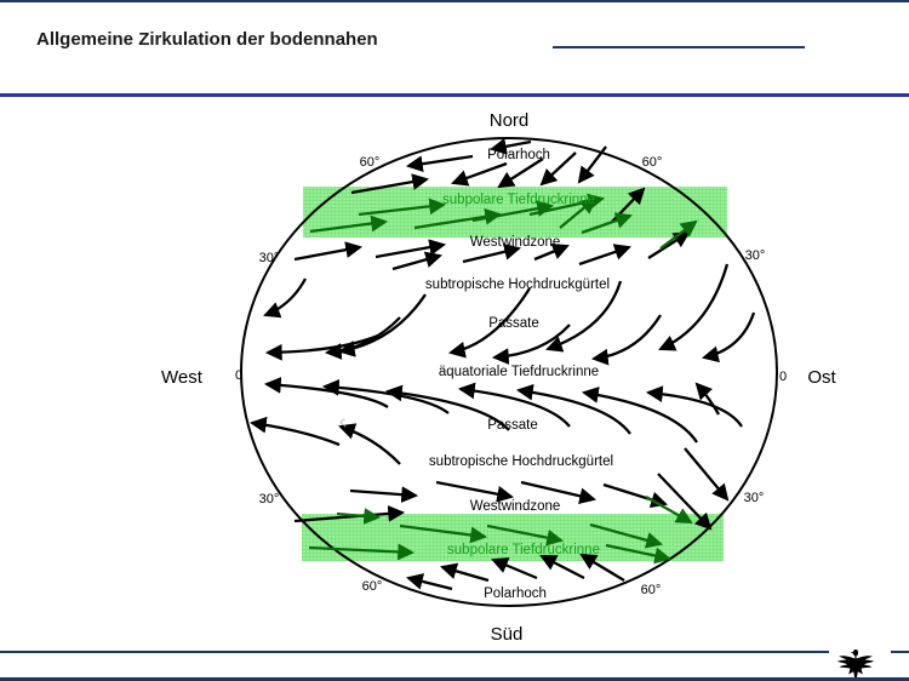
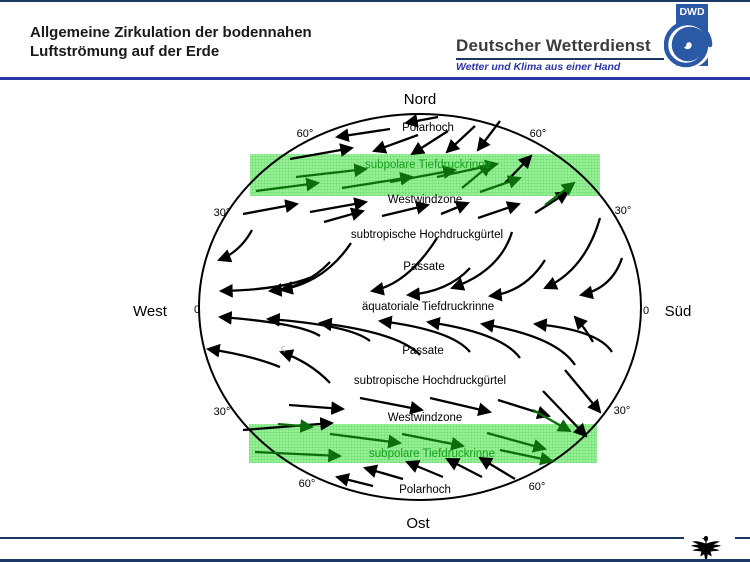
  Allgemeine Zirkulation der bodennahen
+ Luftströmung auf der Erde
+ Deutscher Wetterdienst
+ Wetter und Klima aus einer Hand
+ DWD
  Polarhoch
  subpolare Tiefdruckrinne
  Westwindzone
  subtropische Hochdruckgürtel
  Passate
  äquatoriale Tiefdruckrinne
  Passate
  subtropische Hochdruckgürtel
  Westwindzone
  subpolare Tiefdruckrinne
  Polarhoch
  60°
  60°
  30°
  30°
  0
  0
  30°
  30°
  60°
  60°
  Nord
- Süd
+ Ost
  West
- Ost
+ Süd
  ς
